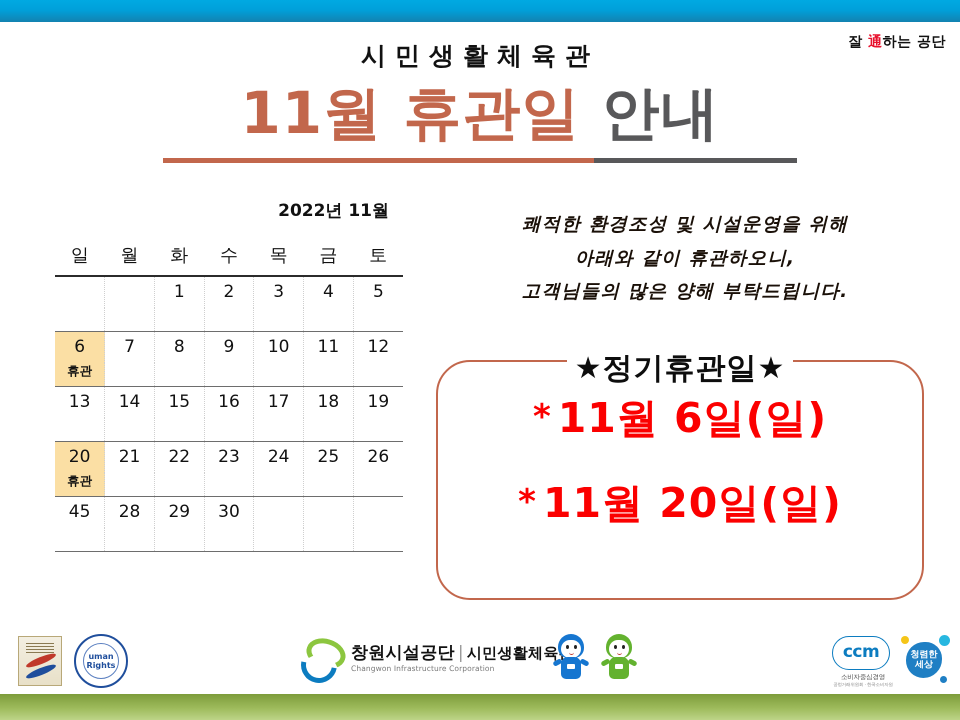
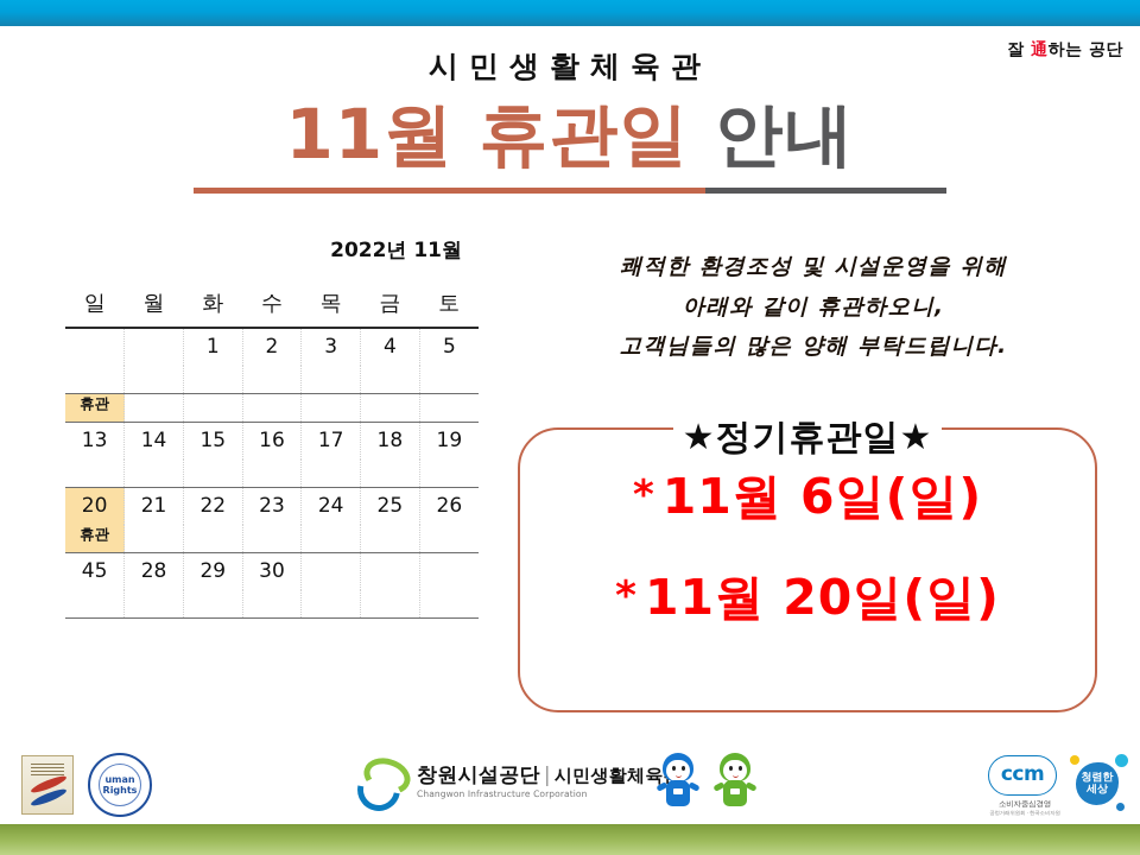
  잘 通하는 공단
  시민생활체육관
  11월 휴관일 안내
  2022년 11월
  일	월	화	수	목	금	토
  		1	2	3	4	5
- 6	7	8	9	10	11	12
  휴관
  13	14	15	16	17	18	19
  20	21	22	23	24	25	26
  휴관
  45	28	29	30
  쾌적한 환경조성 및 시설운영을 위해
  아래와 같이 휴관하오니,
  고객님들의 많은 양해 부탁드립니다.
  ★정기휴관일★
  * 11월 6일(일)
  * 11월 20일(일)
  uman
  Rights
  창원시설공단 | 시민생활체육
  Changwon Infrastructure Corporation
  ccm
  소비자중심경영
  청렴한
  세상
